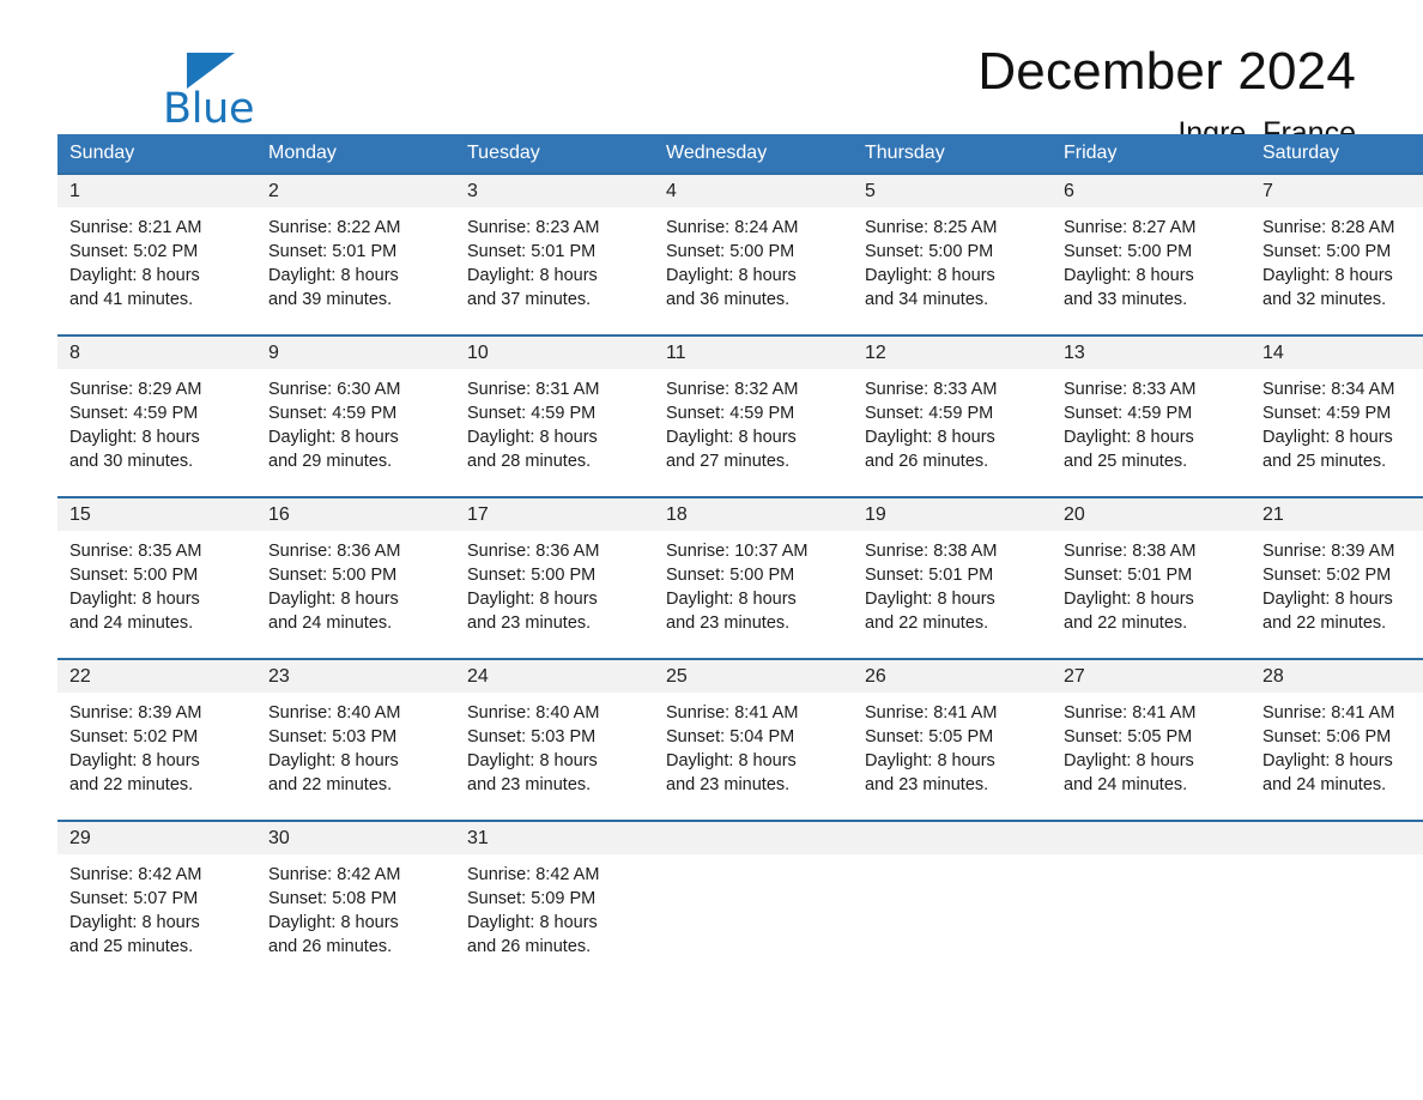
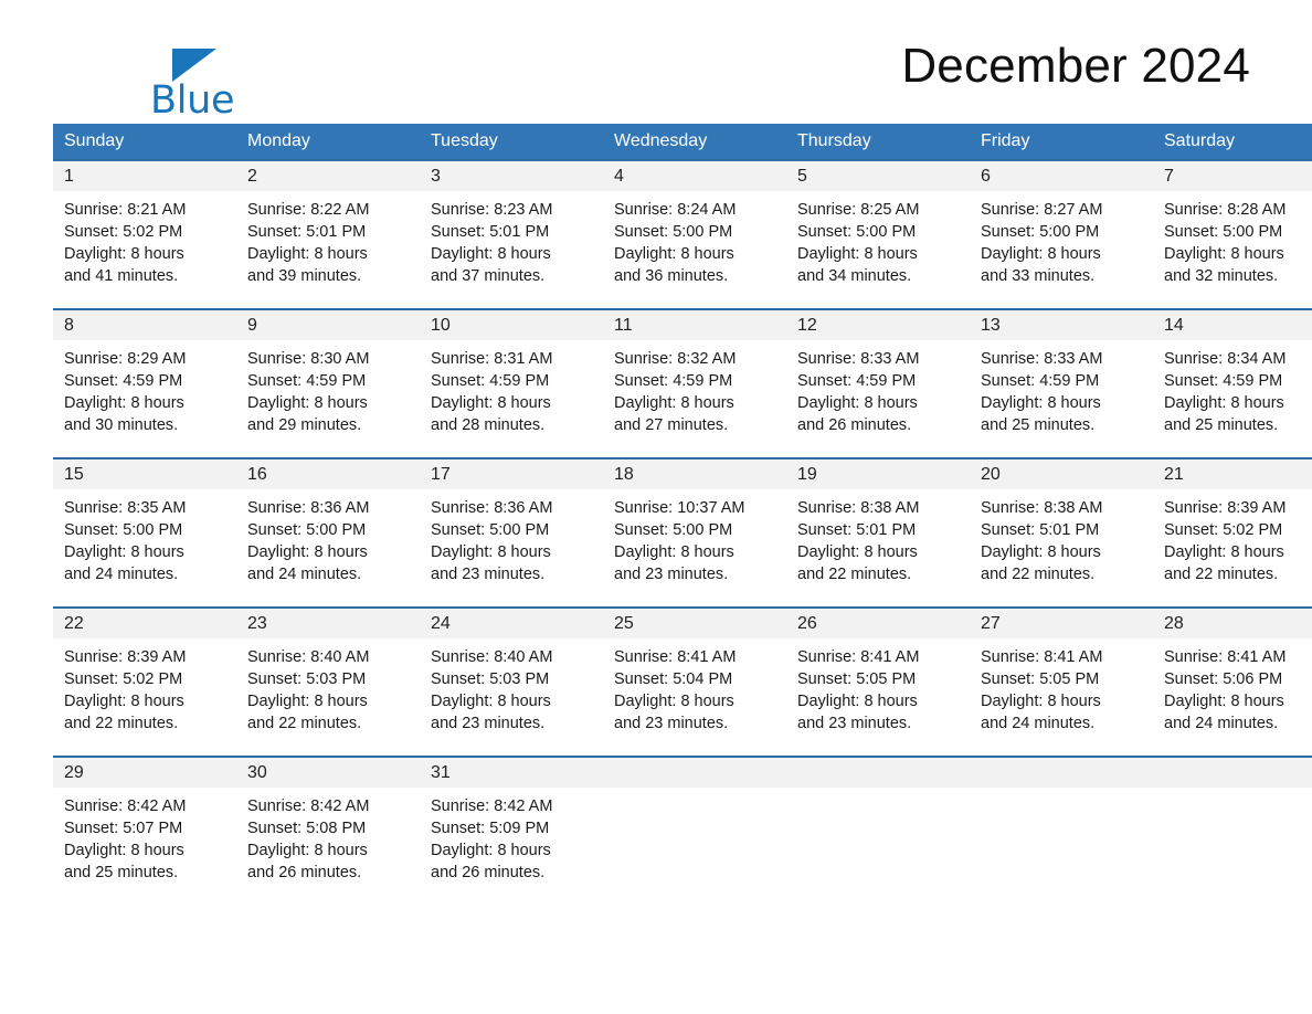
  Blue
  December 2024
- Ingre, France
  Sunday	Monday	Tuesday	Wednesday	Thursday	Friday	Saturday
  1Sunrise: 8:21 AMSunset: 5:02 PMDaylight: 8 hoursand 41 minutes.	2Sunrise: 8:22 AMSunset: 5:01 PMDaylight: 8 hoursand 39 minutes.	3Sunrise: 8:23 AMSunset: 5:01 PMDaylight: 8 hoursand 37 minutes.	4Sunrise: 8:24 AMSunset: 5:00 PMDaylight: 8 hoursand 36 minutes.	5Sunrise: 8:25 AMSunset: 5:00 PMDaylight: 8 hoursand 34 minutes.	6Sunrise: 8:27 AMSunset: 5:00 PMDaylight: 8 hoursand 33 minutes.	7Sunrise: 8:28 AMSunset: 5:00 PMDaylight: 8 hoursand 32 minutes.
- 8Sunrise: 8:29 AMSunset: 4:59 PMDaylight: 8 hoursand 30 minutes.	9Sunrise: 6:30 AMSunset: 4:59 PMDaylight: 8 hoursand 29 minutes.	10Sunrise: 8:31 AMSunset: 4:59 PMDaylight: 8 hoursand 28 minutes.	11Sunrise: 8:32 AMSunset: 4:59 PMDaylight: 8 hoursand 27 minutes.	12Sunrise: 8:33 AMSunset: 4:59 PMDaylight: 8 hoursand 26 minutes.	13Sunrise: 8:33 AMSunset: 4:59 PMDaylight: 8 hoursand 25 minutes.	14Sunrise: 8:34 AMSunset: 4:59 PMDaylight: 8 hoursand 25 minutes.
+ 8Sunrise: 8:29 AMSunset: 4:59 PMDaylight: 8 hoursand 30 minutes.	9Sunrise: 8:30 AMSunset: 4:59 PMDaylight: 8 hoursand 29 minutes.	10Sunrise: 8:31 AMSunset: 4:59 PMDaylight: 8 hoursand 28 minutes.	11Sunrise: 8:32 AMSunset: 4:59 PMDaylight: 8 hoursand 27 minutes.	12Sunrise: 8:33 AMSunset: 4:59 PMDaylight: 8 hoursand 26 minutes.	13Sunrise: 8:33 AMSunset: 4:59 PMDaylight: 8 hoursand 25 minutes.	14Sunrise: 8:34 AMSunset: 4:59 PMDaylight: 8 hoursand 25 minutes.
  15Sunrise: 8:35 AMSunset: 5:00 PMDaylight: 8 hoursand 24 minutes.	16Sunrise: 8:36 AMSunset: 5:00 PMDaylight: 8 hoursand 24 minutes.	17Sunrise: 8:36 AMSunset: 5:00 PMDaylight: 8 hoursand 23 minutes.	18Sunrise: 10:37 AMSunset: 5:00 PMDaylight: 8 hoursand 23 minutes.	19Sunrise: 8:38 AMSunset: 5:01 PMDaylight: 8 hoursand 22 minutes.	20Sunrise: 8:38 AMSunset: 5:01 PMDaylight: 8 hoursand 22 minutes.	21Sunrise: 8:39 AMSunset: 5:02 PMDaylight: 8 hoursand 22 minutes.
  22Sunrise: 8:39 AMSunset: 5:02 PMDaylight: 8 hoursand 22 minutes.	23Sunrise: 8:40 AMSunset: 5:03 PMDaylight: 8 hoursand 22 minutes.	24Sunrise: 8:40 AMSunset: 5:03 PMDaylight: 8 hoursand 23 minutes.	25Sunrise: 8:41 AMSunset: 5:04 PMDaylight: 8 hoursand 23 minutes.	26Sunrise: 8:41 AMSunset: 5:05 PMDaylight: 8 hoursand 23 minutes.	27Sunrise: 8:41 AMSunset: 5:05 PMDaylight: 8 hoursand 24 minutes.	28Sunrise: 8:41 AMSunset: 5:06 PMDaylight: 8 hoursand 24 minutes.
  29Sunrise: 8:42 AMSunset: 5:07 PMDaylight: 8 hoursand 25 minutes.	30Sunrise: 8:42 AMSunset: 5:08 PMDaylight: 8 hoursand 26 minutes.	31Sunrise: 8:42 AMSunset: 5:09 PMDaylight: 8 hoursand 26 minutes.
